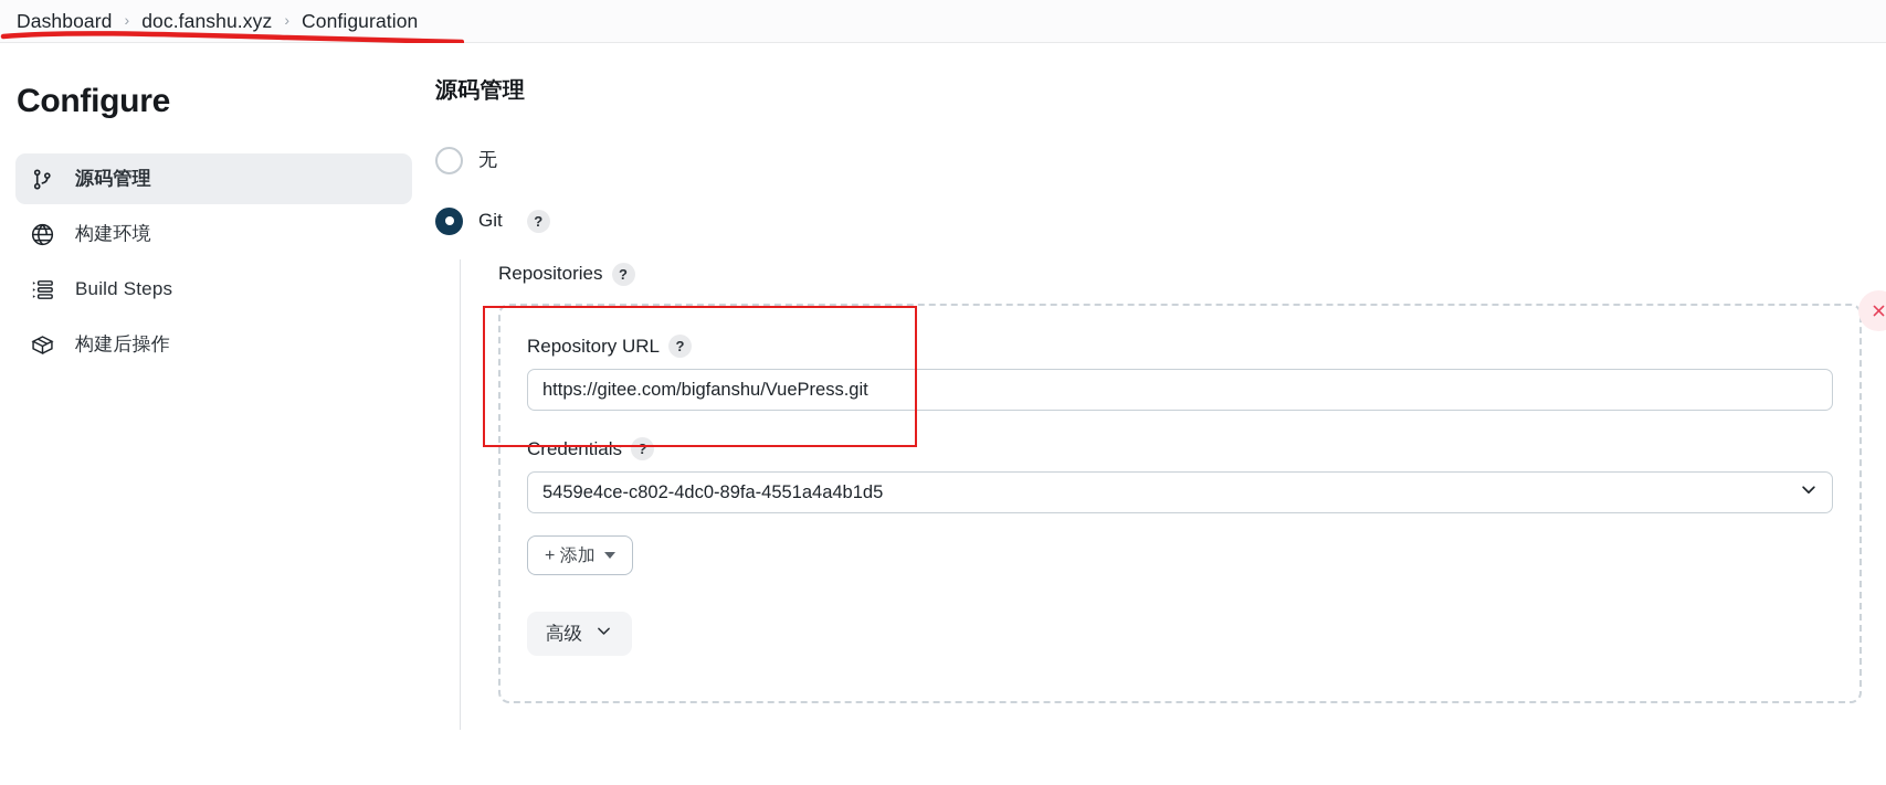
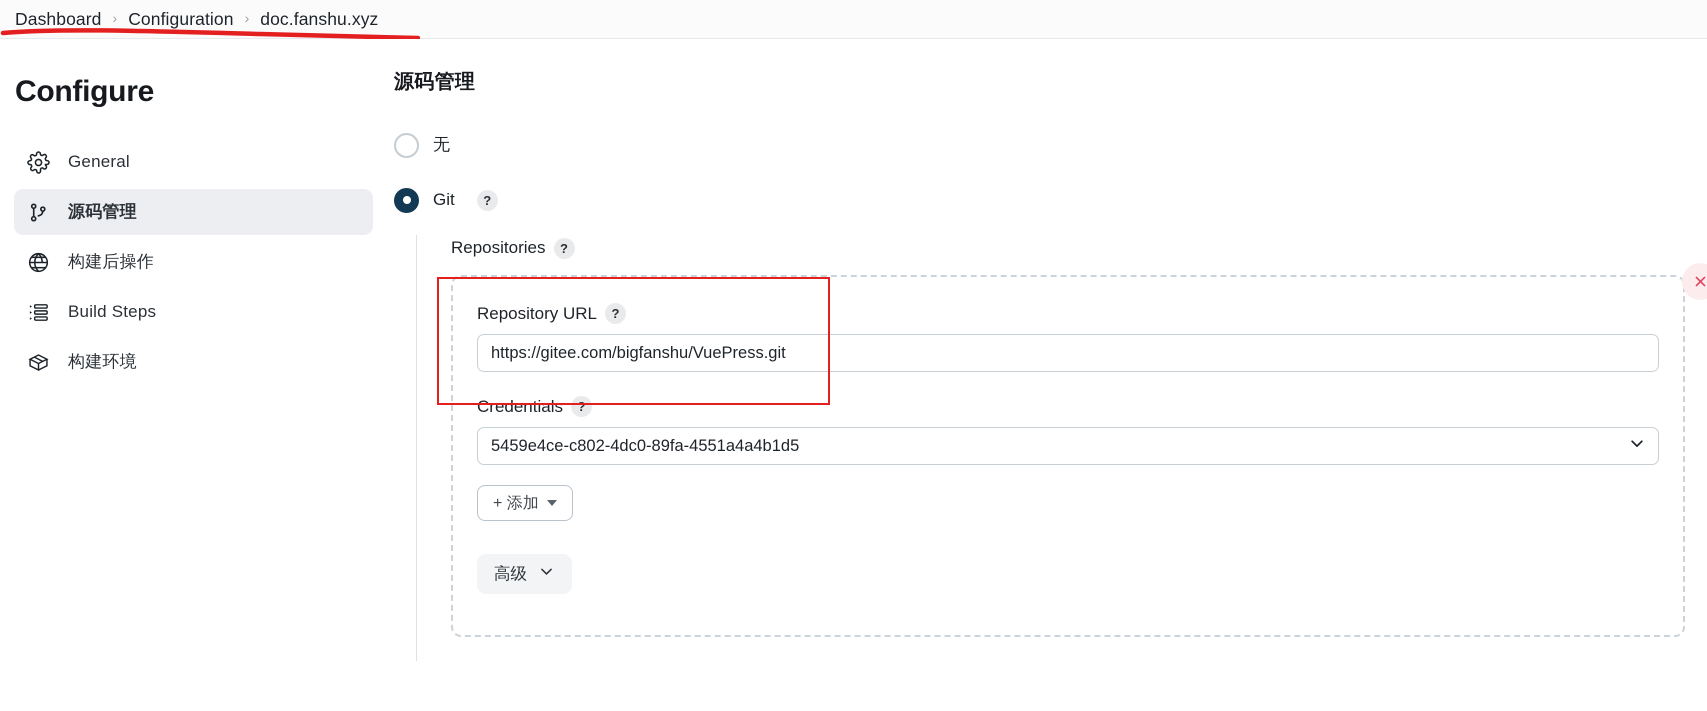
  Dashboard
  ›
- doc.fanshu.xyz
+ Configuration
  ›
- Configuration
+ doc.fanshu.xyz
  Configure
+ General
  源码管理
- 构建环境
+ 构建后操作
  Build Steps
- 构建后操作
+ 构建环境
  源码管理
  无
  Git
  ?
  Repositories
  ?
  Repository URL
  ?
  https://gitee.com/bigfanshu/VuePress.git
  Credentials
  ?
  5459e4ce-c802-4dc0-89fa-4551a4a4b1d5
  + 添加
  高级
